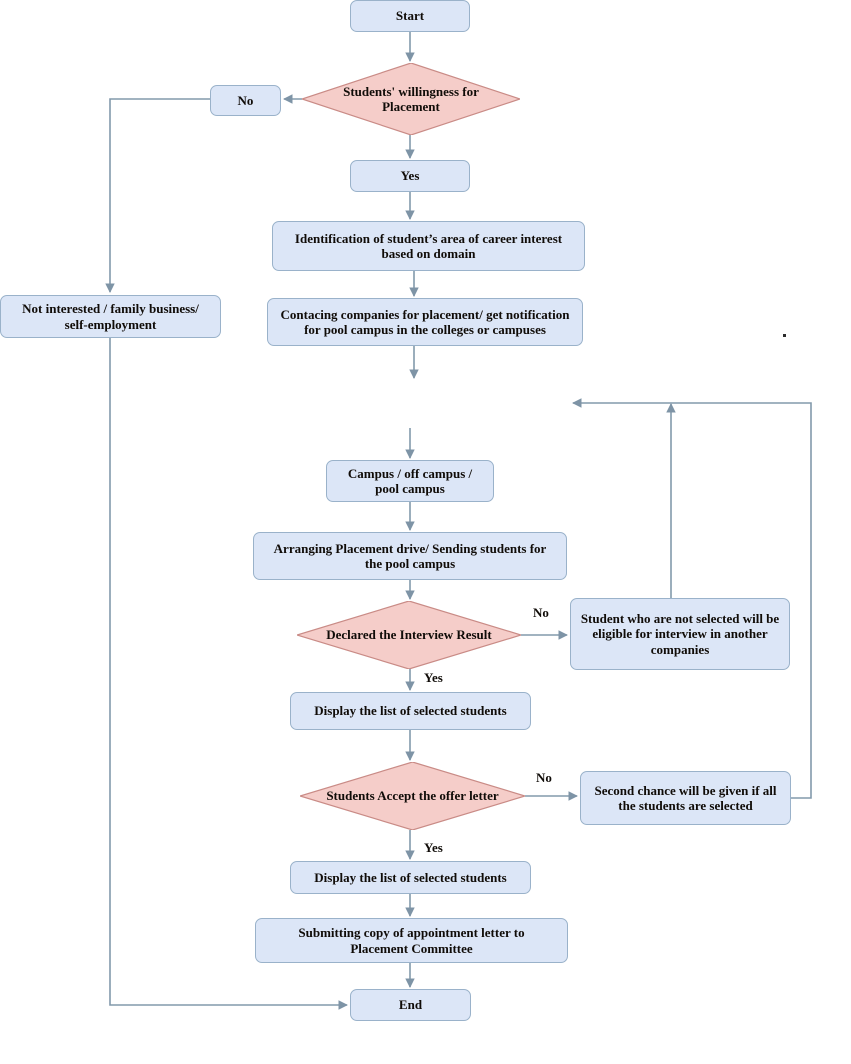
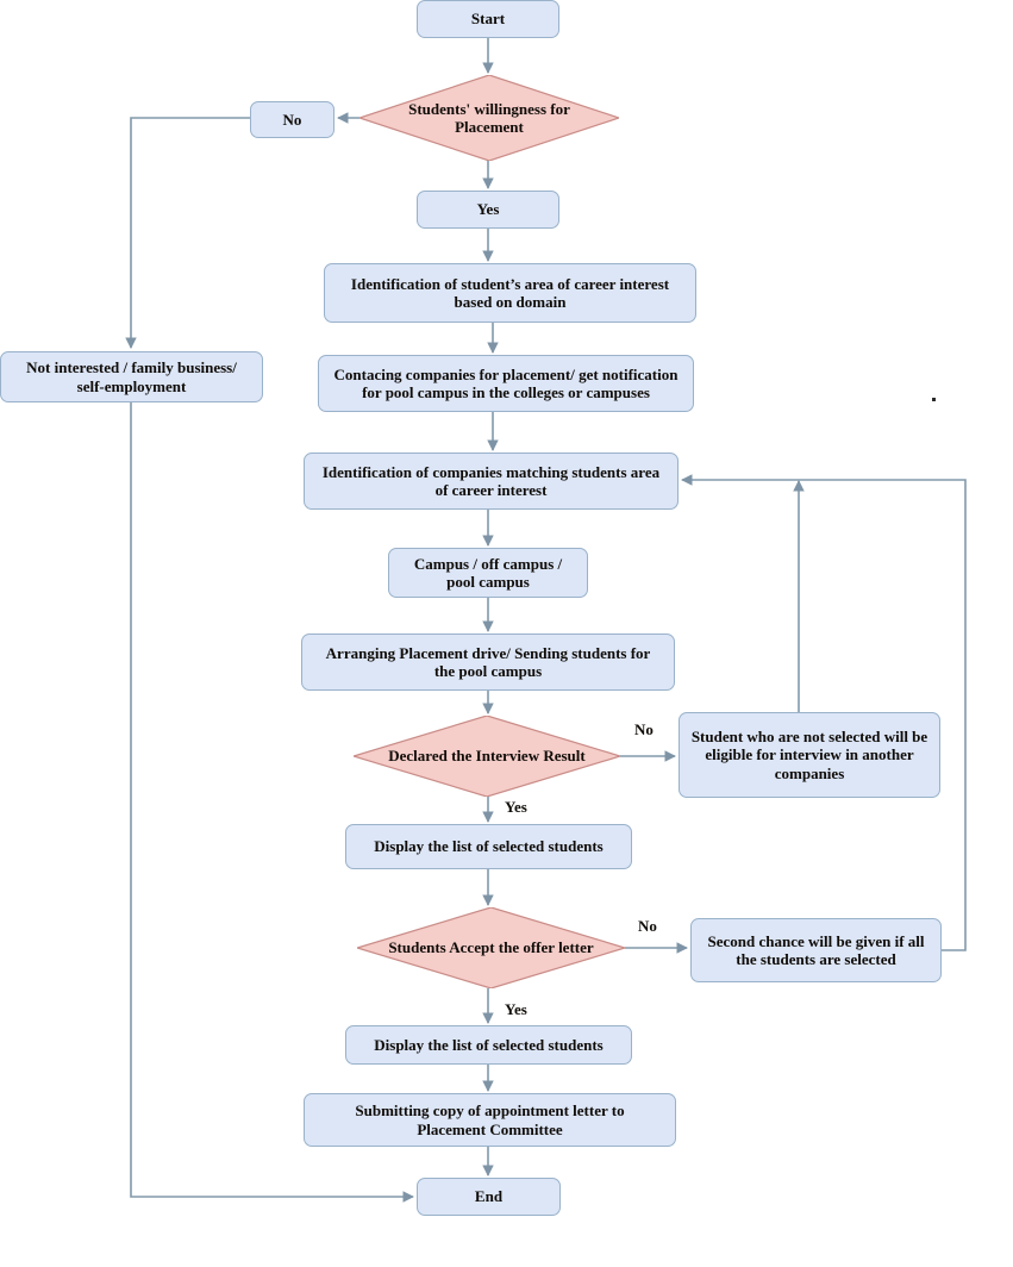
  Start
  Students' willingness for
  Placement
  No
  Yes
  Not interested / family business/
  self-employment
  Identification of student’s area of career interest
  based on domain
  Contacing companies for placement/ get notification
  for pool campus in the colleges or campuses
+ Identification of companies matching students area
+ of career interest
  Campus / off campus /
  pool campus
  Arranging Placement drive/ Sending students for
  the pool campus
  Declared the Interview Result
  Student who are not selected will be
  eligible for interview in another
  companies
  Display the list of selected students
  Students Accept the offer letter
  Second chance will be given if all
  the students are selected
  Display the list of selected students
  Submitting copy of appointment letter to
  Placement Committee
  End
  No
  Yes
  No
  Yes
